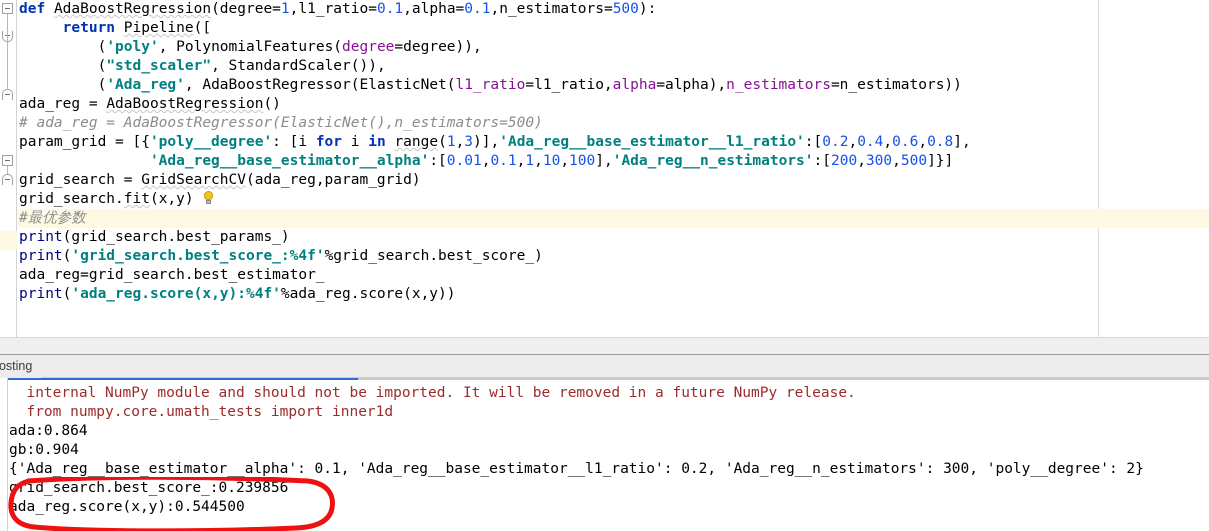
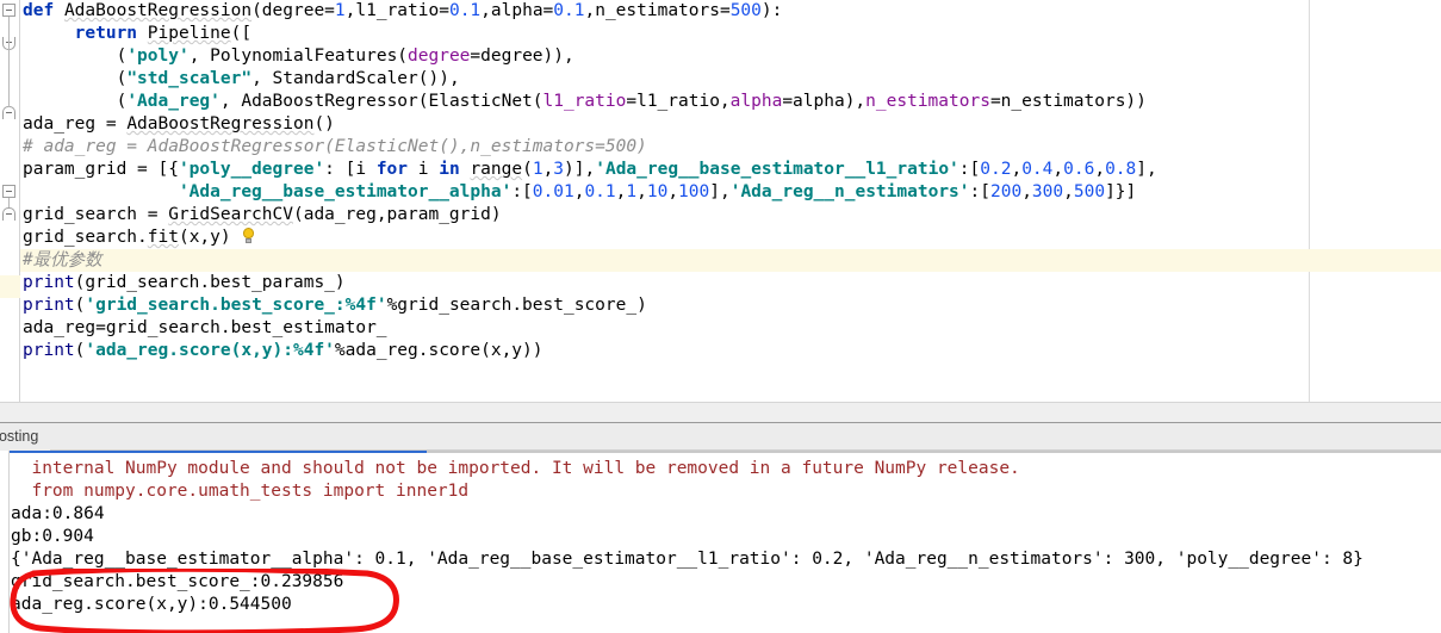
  def AdaBoostRegression(degree=1,l1_ratio=0.1,alpha=0.1,n_estimators=500):
  return Pipeline([
  ('poly', PolynomialFeatures(degree=degree)),
  ("std_scaler", StandardScaler()),
  ('Ada_reg', AdaBoostRegressor(ElasticNet(l1_ratio=l1_ratio,alpha=alpha),n_estimators=n_estimators))
  ada_reg = AdaBoostRegression()
  # ada_reg = AdaBoostRegressor(ElasticNet(),n_estimators=500)
  param_grid = [{'poly__degree': [i for i in range(1,3)],'Ada_reg__base_estimator__l1_ratio':[0.2,0.4,0.6,0.8],
  'Ada_reg__base_estimator__alpha':[0.01,0.1,1,10,100],'Ada_reg__n_estimators':[200,300,500]}]
  grid_search = GridSearchCV(ada_reg,param_grid)
  grid_search.fit(x,y)
  #最优参数
  print(grid_search.best_params_)
  print('grid_search.best_score_:%4f'%grid_search.best_score_)
  ada_reg=grid_search.best_estimator_
  print('ada_reg.score(x,y):%4f'%ada_reg.score(x,y))
  osting
  internal NumPy module and should not be imported. It will be removed in a future NumPy release.
  from numpy.core.umath_tests import inner1d
  ada:0.864
  gb:0.904
- {'Ada_reg__base_estimator__alpha': 0.1, 'Ada_reg__base_estimator__l1_ratio': 0.2, 'Ada_reg__n_estimators': 300, 'poly__degree': 2}
+ {'Ada_reg__base_estimator__alpha': 0.1, 'Ada_reg__base_estimator__l1_ratio': 0.2, 'Ada_reg__n_estimators': 300, 'poly__degree': 8}
  rid_search.best_score_:0.239856
  da_reg.score(x,y):0.544500
